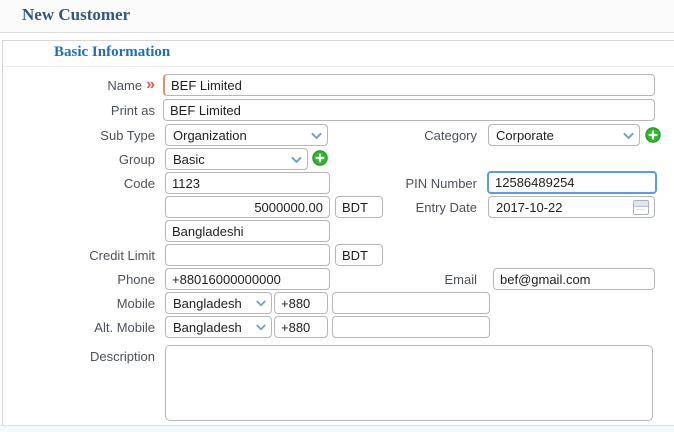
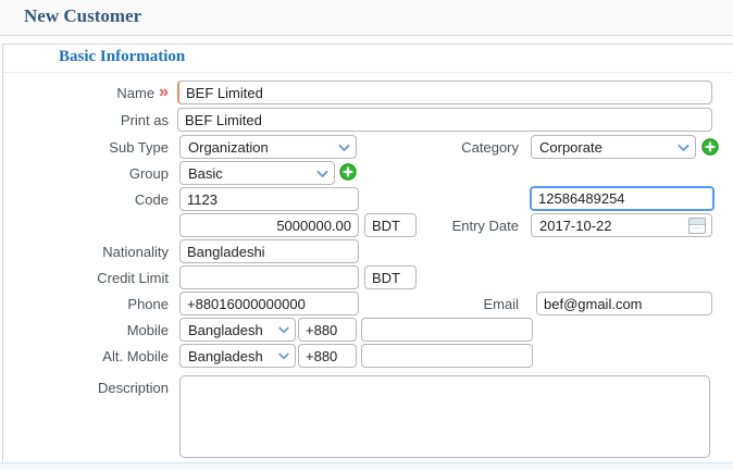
  New Customer
  Basic Information
  Name
  »
  BEF Limited
  Print as
  BEF Limited
  Sub Type
  Organization
  Category
  Corporate
  Group
  Basic
  Code
  1123
- PIN Number
  12586489254
  5000000.00
  BDT
  Entry Date
  2017-10-22
+ Nationality
  Bangladeshi
  Credit Limit
  BDT
  Phone
  +88016000000000
  Email
  bef@gmail.com
  Mobile
  Bangladesh
  +880
  Alt. Mobile
  Bangladesh
  +880
  Description
